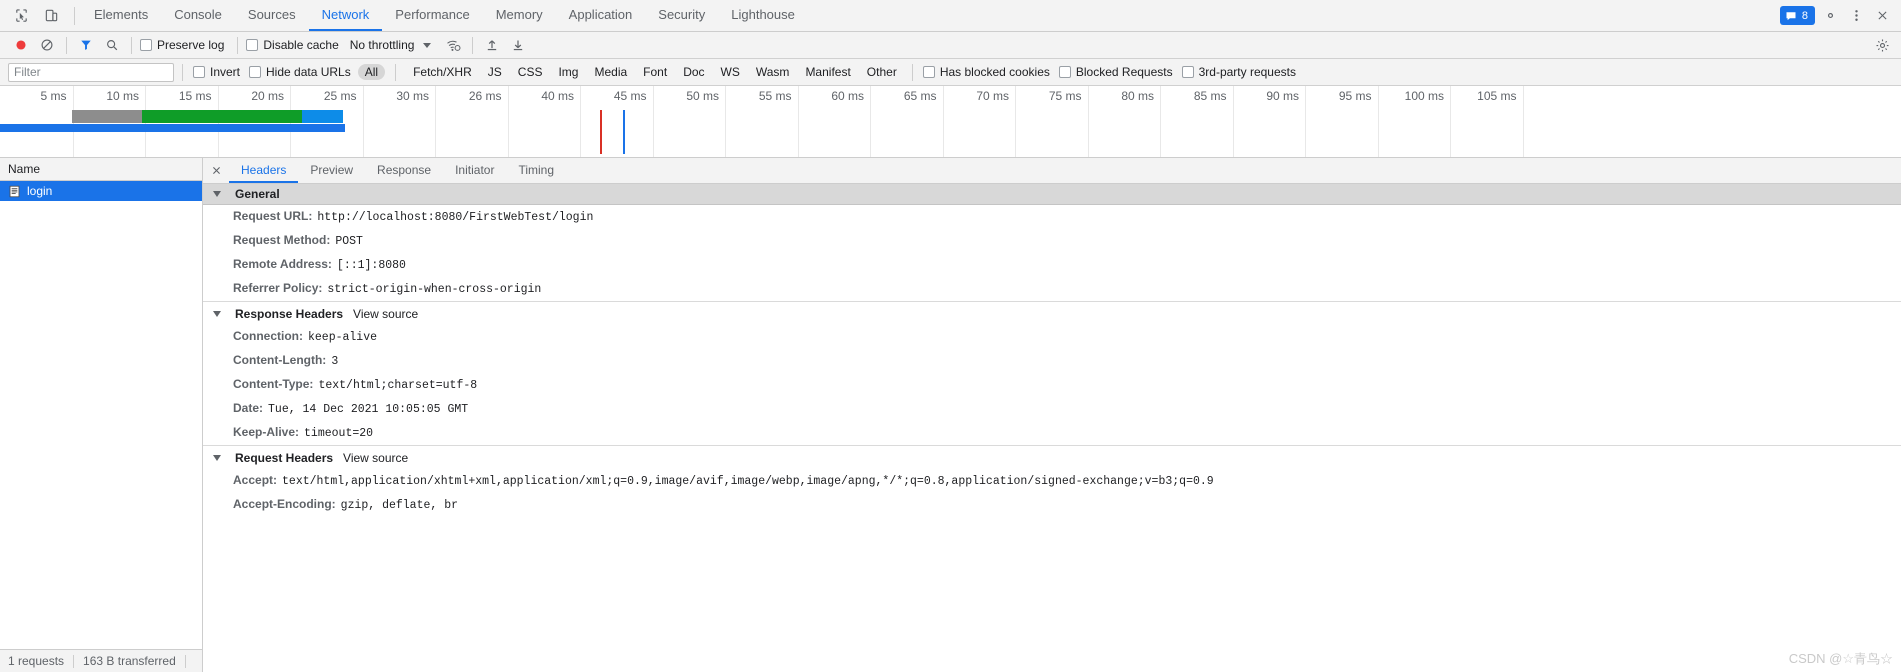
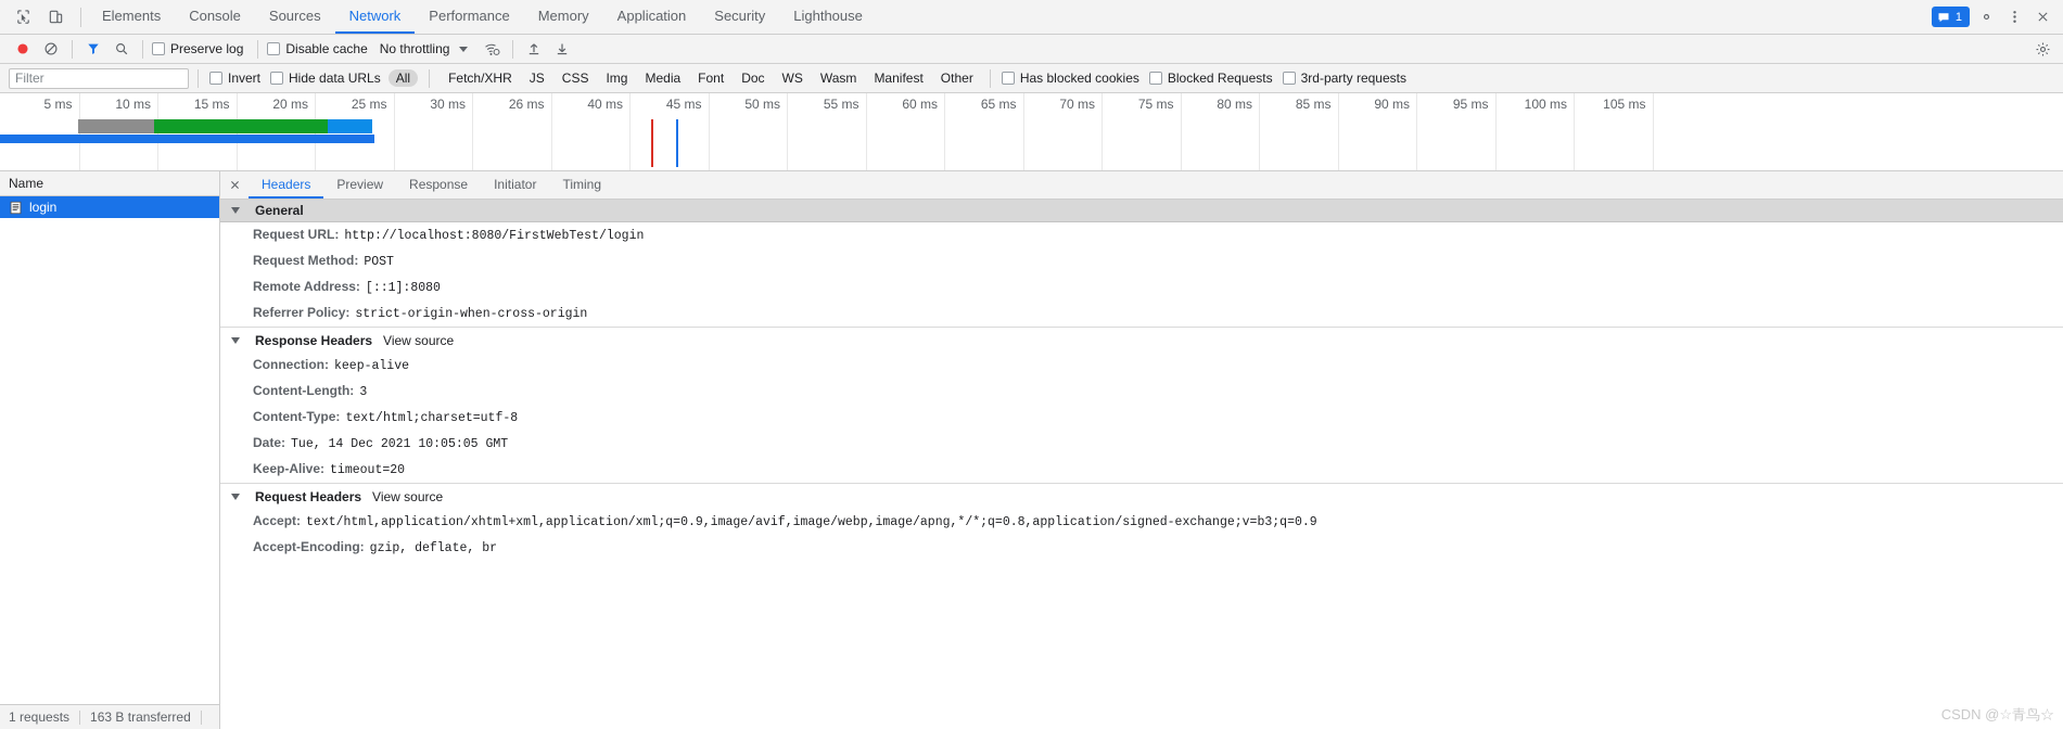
  Elements
  Console
  Sources
  Network
  Performance
  Memory
  Application
  Security
  Lighthouse
- 8
+ 1
  Preserve log
  Disable cache
  No throttling
  Filter
  Invert
  Hide data URLs
  All
  Fetch/XHR
  JS
  CSS
  Img
  Media
  Font
  Doc
  WS
  Wasm
  Manifest
  Other
  Has blocked cookies
  Blocked Requests
  3rd-party requests
  5 ms
  10 ms
  15 ms
  20 ms
  25 ms
  30 ms
  26 ms
  40 ms
  45 ms
  50 ms
  55 ms
  60 ms
  65 ms
  70 ms
  75 ms
  80 ms
  85 ms
  90 ms
  95 ms
  100 ms
  105 ms
  Name
  login
  Headers
  Preview
  Response
  Initiator
  Timing
  General
  Request URL:
  http://localhost:8080/FirstWebTest/login
  Request Method:
  POST
  Remote Address:
  [::1]:8080
  Referrer Policy:
  strict-origin-when-cross-origin
  Response Headers
  View source
  Connection:
  keep-alive
  Content-Length:
  3
  Content-Type:
  text/html;charset=utf-8
  Date:
  Tue, 14 Dec 2021 10:05:05 GMT
  Keep-Alive:
  timeout=20
  Request Headers
  View source
  Accept:
  text/html,application/xhtml+xml,application/xml;q=0.9,image/avif,image/webp,image/apng,*/*;q=0.8,application/signed-exchange;v=b3;q=0.9
  Accept-Encoding:
  gzip, deflate, br
  1 requests
  163 B transferred
  CSDN @☆青鸟☆
